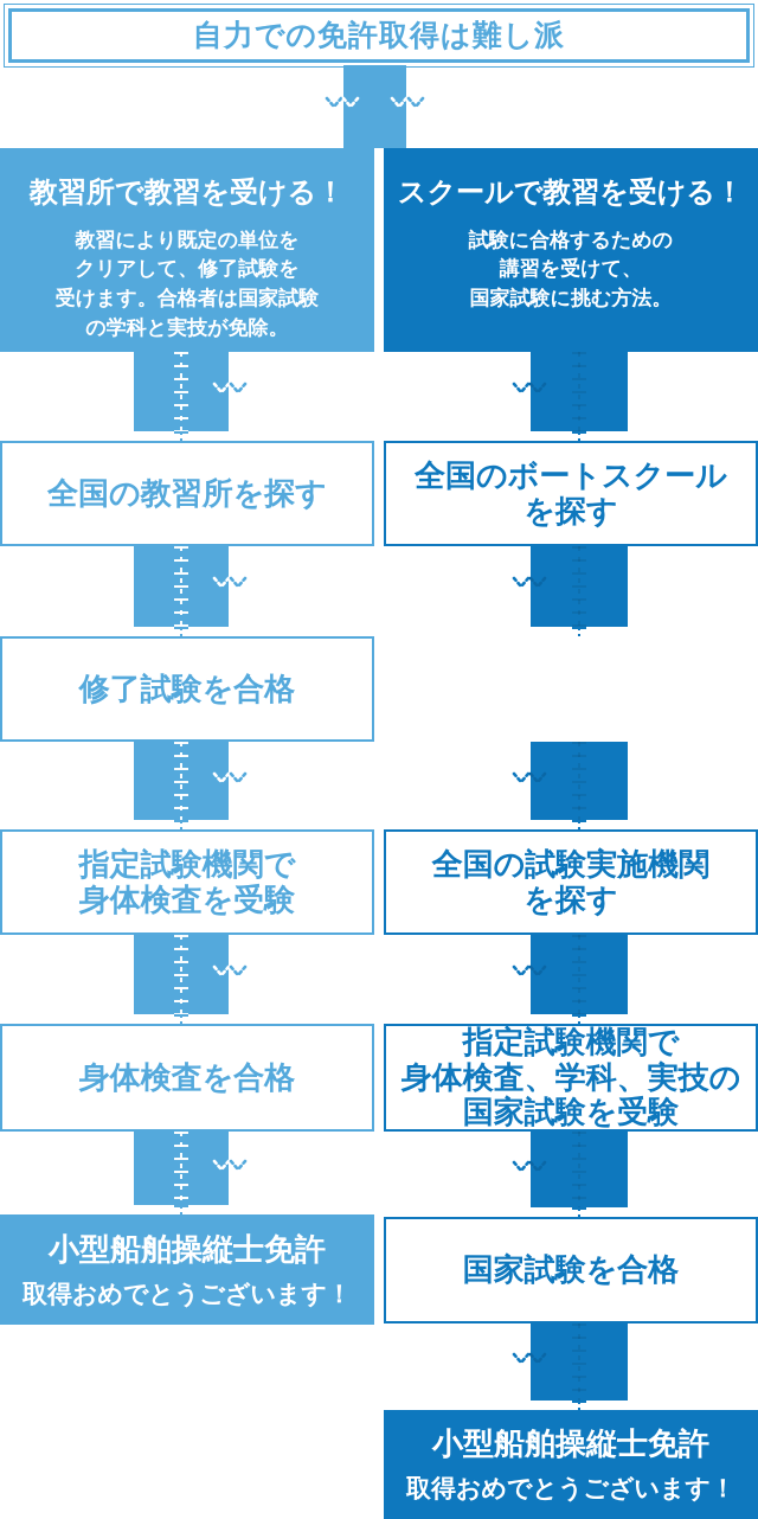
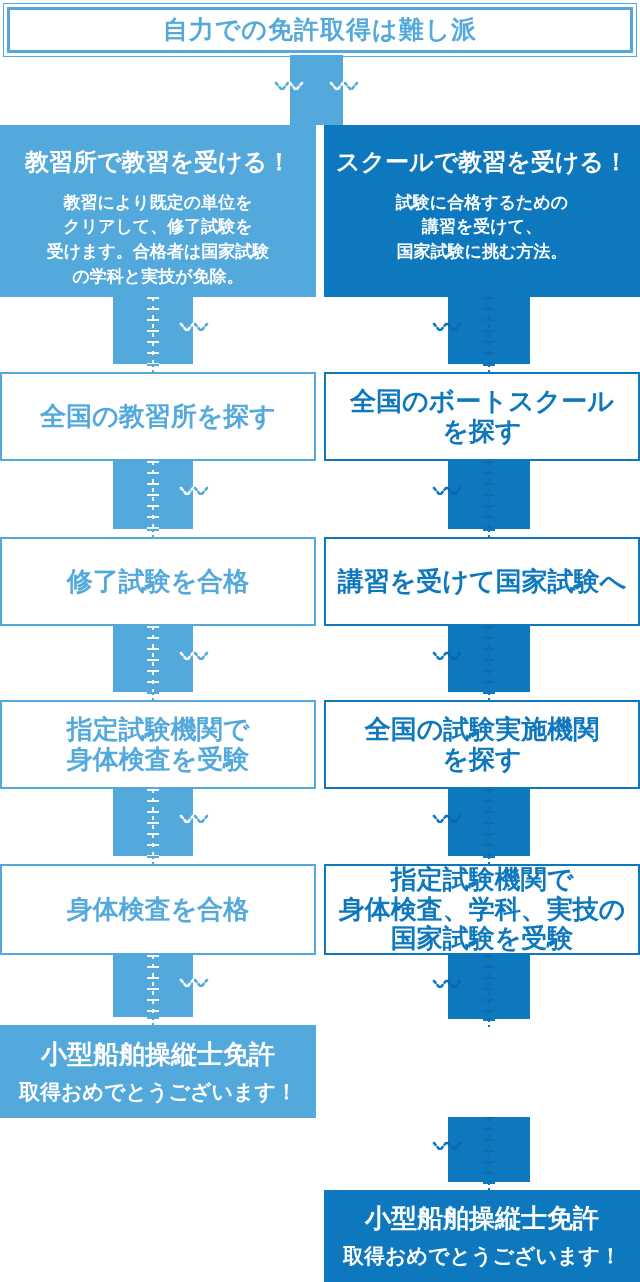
  自力での免許取得は難し派
  教習所で教習を受ける！
  教習により既定の単位を
  クリアして、修了試験を
  受けます。合格者は国家試験
  の学科と実技が免除。
  スクールで教習を受ける！
  試験に合格するための
  講習を受けて、
  国家試験に挑む方法。
  全国の教習所を探す
  修了試験を合格
  指定試験機関で
  身体検査を受験
  身体検査を合格
  小型船舶操縦士免許
  取得おめでとうございます！
  全国のボートスクール
  を探す
+ 講習を受けて国家試験へ
  全国の試験実施機関
  を探す
  指定試験機関で
  身体検査、学科、実技の
  国家試験を受験
- 国家試験を合格
  小型船舶操縦士免許
  取得おめでとうございます！
